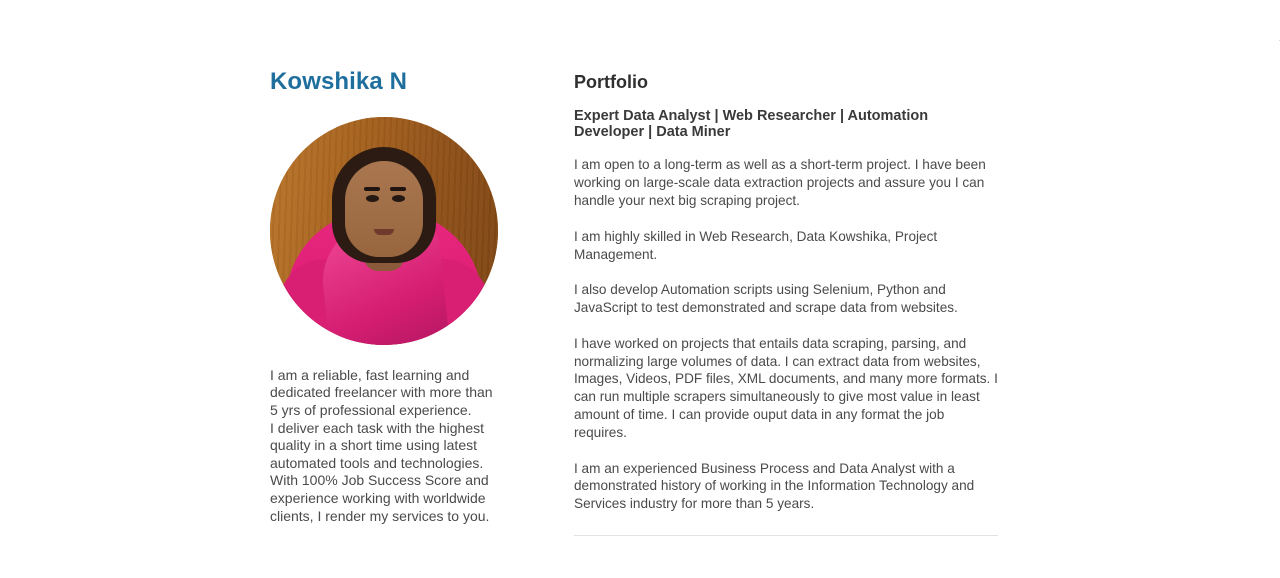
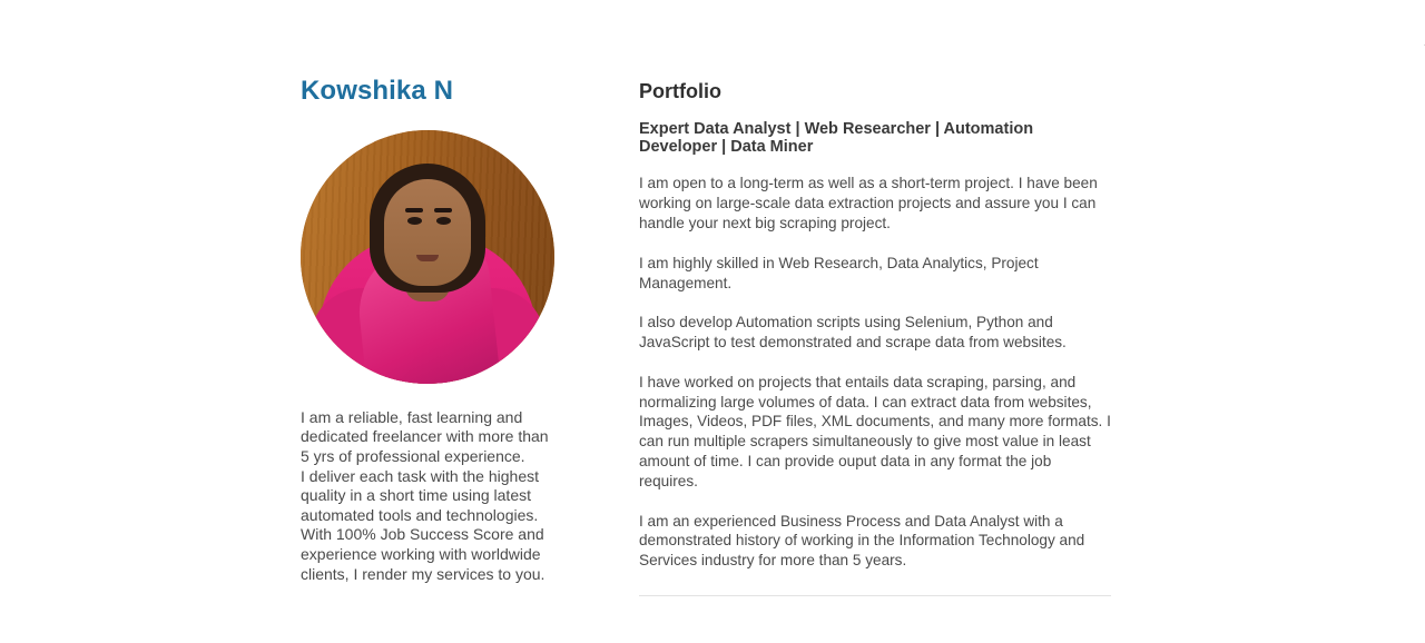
  Kowshika N
  I am a reliable, fast learning and dedicated freelancer with more than 5 yrs of professional experience.
  I deliver each task with the highest quality in a short time using latest automated tools and technologies. With 100% Job Success Score and experience working with worldwide clients, I render my services to you.
  Portfolio
  Expert Data Analyst | Web Researcher | Automation Developer | Data Miner
  I am open to a long-term as well as a short-term project. I have been working on large-scale data extraction projects and assure you I can handle your next big scraping project.
- I am highly skilled in Web Research, Data Kowshika, Project Management.
+ I am highly skilled in Web Research, Data Analytics, Project Management.
  I also develop Automation scripts using Selenium, Python and JavaScript to test demonstrated and scrape data from websites.
  I have worked on projects that entails data scraping, parsing, and normalizing large volumes of data. I can extract data from websites, Images, Videos, PDF files, XML documents, and many more formats. I can run multiple scrapers simultaneously to give most value in least amount of time. I can provide ouput data in any format the job requires.
  I am an experienced Business Process and Data Analyst with a demonstrated history of working in the Information Technology and Services industry for more than 5 years.
